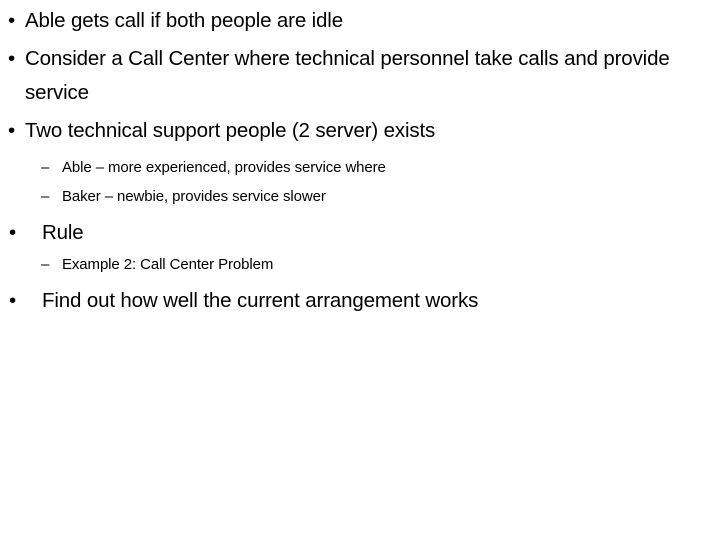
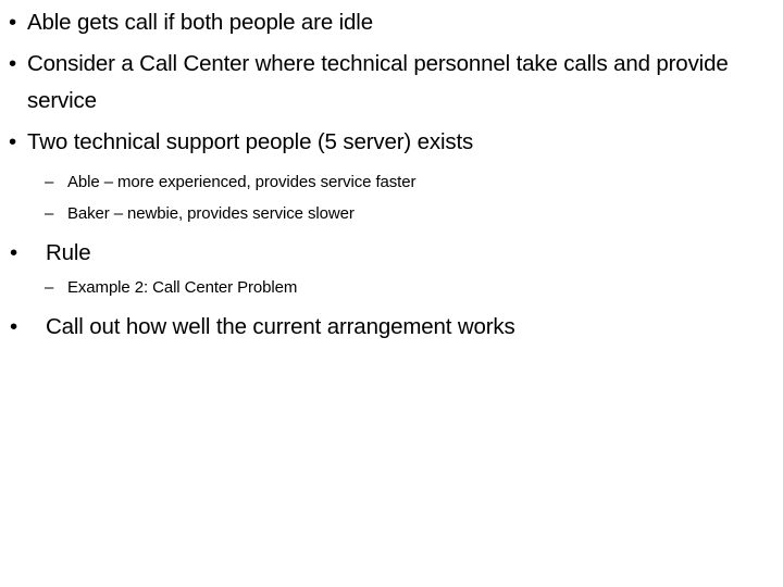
  •
  Able gets call if both people are idle
  •
  Consider a Call Center where technical personnel take calls and provide service
  •
- Two technical support people (2 server) exists
+ Two technical support people (5 server) exists
  –
- Able – more experienced, provides service where
+ Able – more experienced, provides service faster
  –
  Baker – newbie, provides service slower
  •
  Rule
  –
  Example 2: Call Center Problem
  •
- Find out how well the current arrangement works
+ Call out how well the current arrangement works
